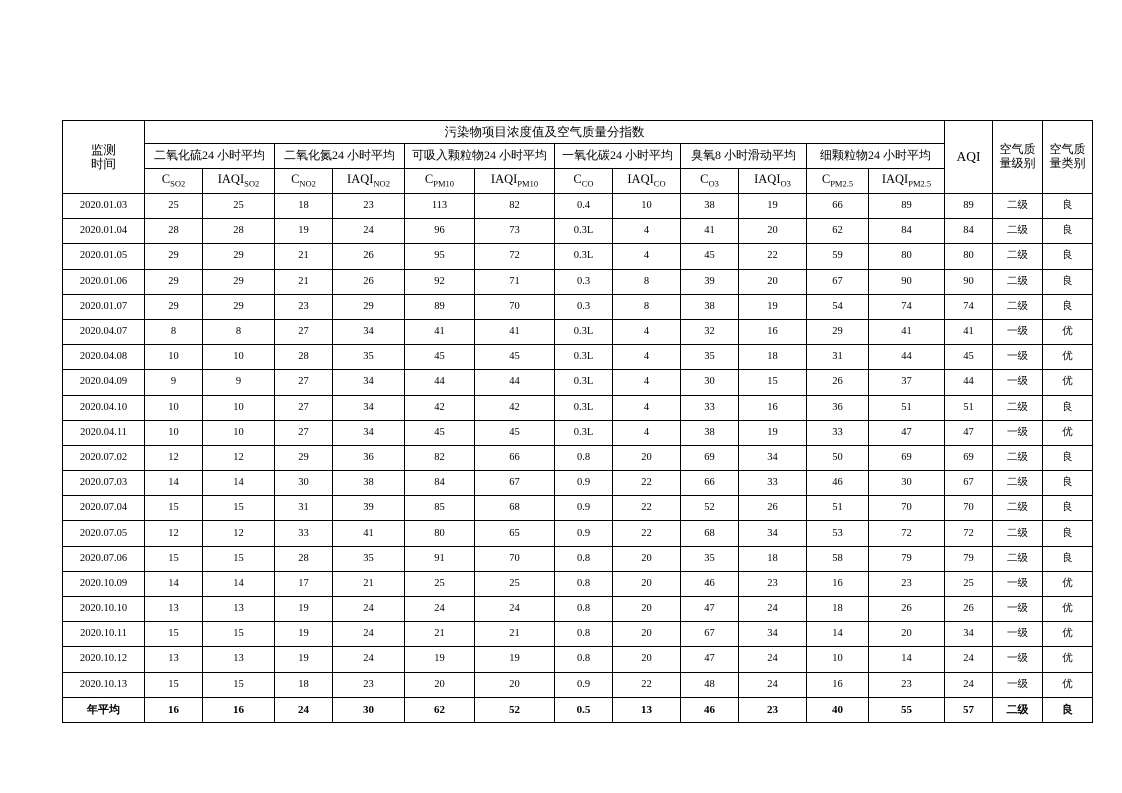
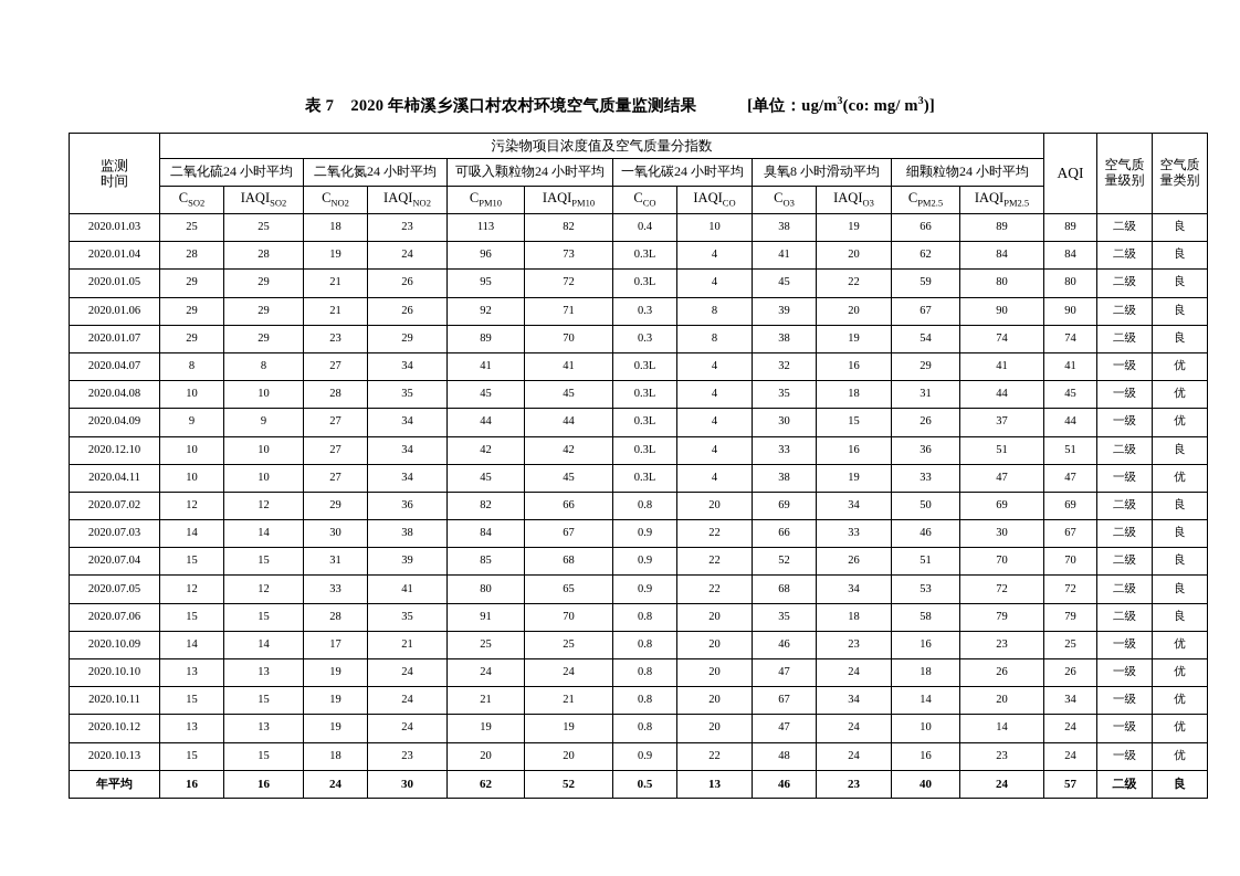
+ 表 7 2020 年柿溪乡溪口村农村环境空气质量监测结果 [单位：ug/m3(co: mg/ m3)]
  监测 时间	污染物项目浓度值及空气质量分指数	AQI	空气质 量级别	空气质 量类别
  二氧化硫24 小时平均	二氧化氮24 小时平均	可吸入颗粒物24 小时平均	一氧化碳24 小时平均	臭氧8 小时滑动平均	细颗粒物24 小时平均
  CSO2	IAQISO2	CNO2	IAQINO2	CPM10	IAQIPM10	CCO	IAQICO	CO3	IAQIO3	CPM2.5	IAQIPM2.5
  2020.01.03	25	25	18	23	113	82	0.4	10	38	19	66	89	89	二级	良
  2020.01.04	28	28	19	24	96	73	0.3L	4	41	20	62	84	84	二级	良
  2020.01.05	29	29	21	26	95	72	0.3L	4	45	22	59	80	80	二级	良
  2020.01.06	29	29	21	26	92	71	0.3	8	39	20	67	90	90	二级	良
  2020.01.07	29	29	23	29	89	70	0.3	8	38	19	54	74	74	二级	良
  2020.04.07	8	8	27	34	41	41	0.3L	4	32	16	29	41	41	一级	优
  2020.04.08	10	10	28	35	45	45	0.3L	4	35	18	31	44	45	一级	优
  2020.04.09	9	9	27	34	44	44	0.3L	4	30	15	26	37	44	一级	优
- 2020.04.10	10	10	27	34	42	42	0.3L	4	33	16	36	51	51	二级	良
+ 2020.12.10	10	10	27	34	42	42	0.3L	4	33	16	36	51	51	二级	良
  2020.04.11	10	10	27	34	45	45	0.3L	4	38	19	33	47	47	一级	优
  2020.07.02	12	12	29	36	82	66	0.8	20	69	34	50	69	69	二级	良
  2020.07.03	14	14	30	38	84	67	0.9	22	66	33	46	30	67	二级	良
  2020.07.04	15	15	31	39	85	68	0.9	22	52	26	51	70	70	二级	良
  2020.07.05	12	12	33	41	80	65	0.9	22	68	34	53	72	72	二级	良
  2020.07.06	15	15	28	35	91	70	0.8	20	35	18	58	79	79	二级	良
  2020.10.09	14	14	17	21	25	25	0.8	20	46	23	16	23	25	一级	优
  2020.10.10	13	13	19	24	24	24	0.8	20	47	24	18	26	26	一级	优
  2020.10.11	15	15	19	24	21	21	0.8	20	67	34	14	20	34	一级	优
  2020.10.12	13	13	19	24	19	19	0.8	20	47	24	10	14	24	一级	优
  2020.10.13	15	15	18	23	20	20	0.9	22	48	24	16	23	24	一级	优
- 年平均	16	16	24	30	62	52	0.5	13	46	23	40	55	57	二级	良
+ 年平均	16	16	24	30	62	52	0.5	13	46	23	40	24	57	二级	良
